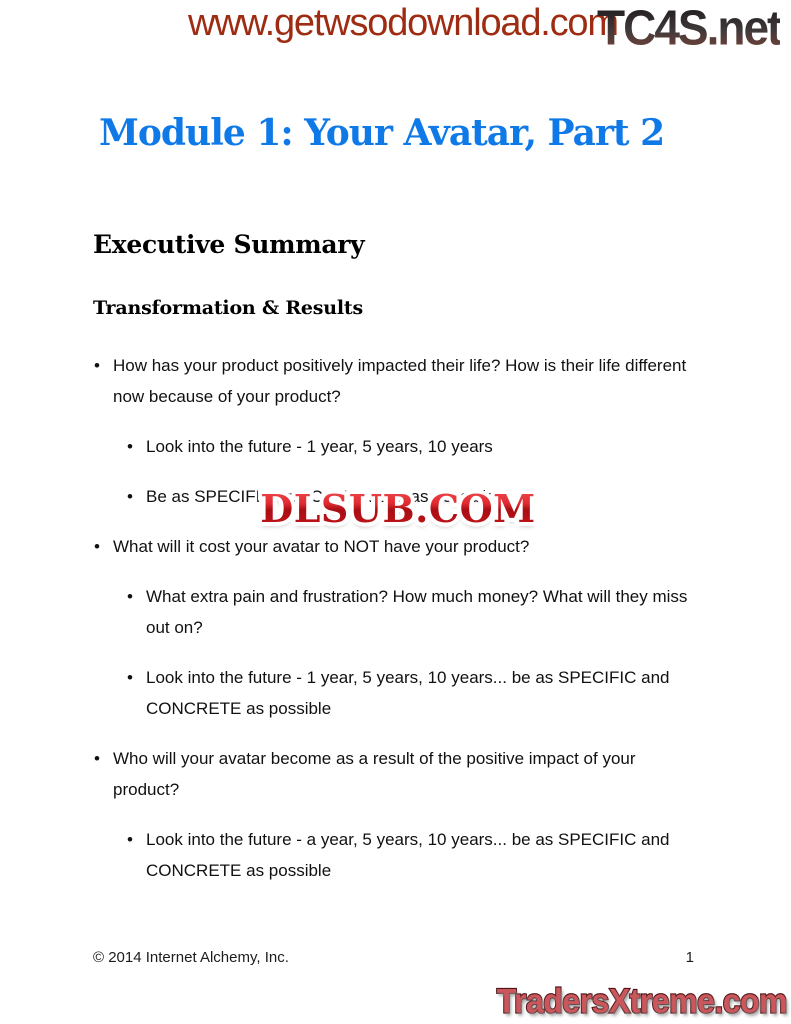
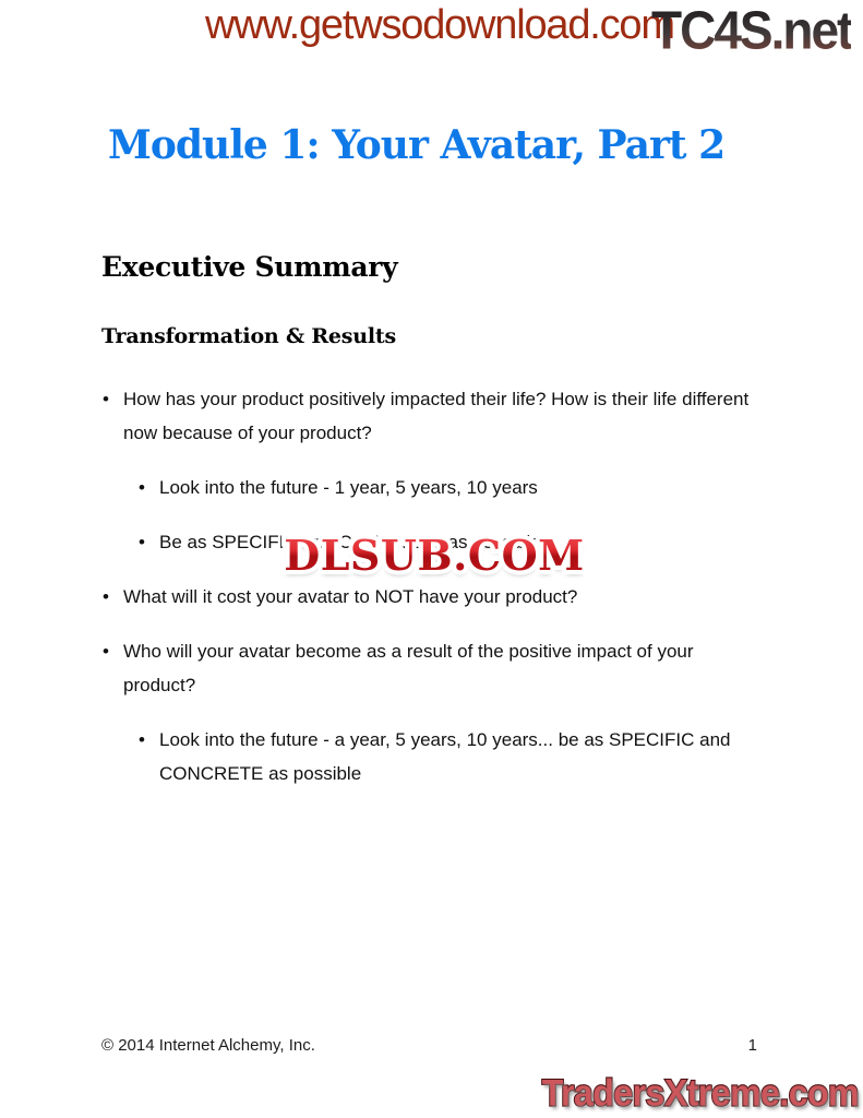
  www.getwsodownload.co
  TC4S.net
  Module 1: Your Avatar, Part 2
  Executive Summary
  Transformation & Results
  How has your product positively impacted their life? How is their life different now because of your product?
  Look into the future - 1 year, 5 years, 10 years
  What will it cost your avatar to NOT have your product?
- What extra pain and frustration? How much money? What will they miss out on?
- Look into the future - 1 year, 5 years, 10 years... be as SPECIFIC and CONCRETE as possible
  Who will your avatar become as a result of the positive impact of your product?
  Look into the future - a year, 5 years, 10 years... be as SPECIFIC and CONCRETE as possible
  DLSUB.COM
  © 2014 Internet Alchemy, Inc.
  1
  TradersXtreme.com
